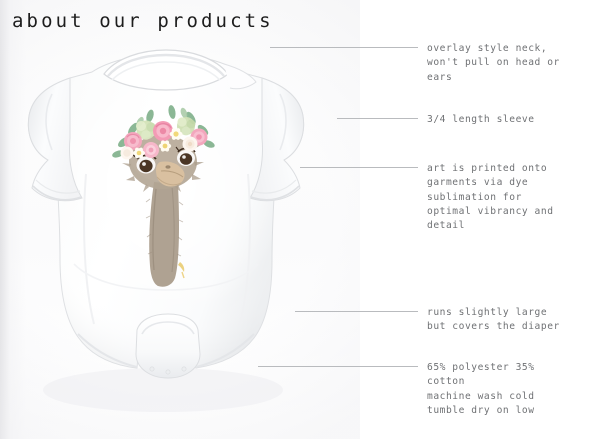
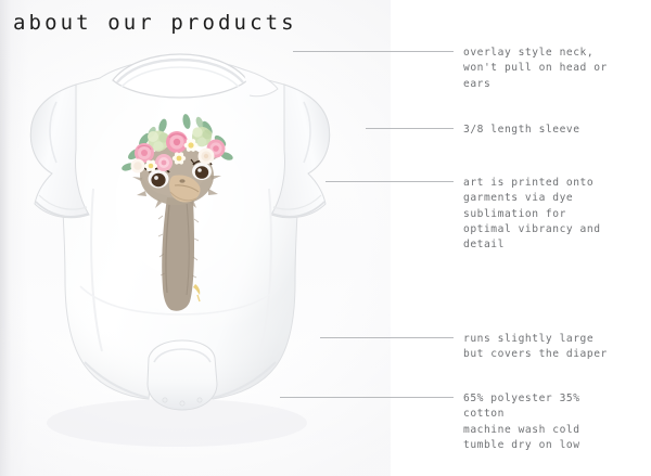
  about our products
  overlay style neck,
  won't pull on head or
  ears
- 3/4 length sleeve
+ 3/8 length sleeve
  art is printed onto
  garments via dye
  sublimation for
  optimal vibrancy and
  detail
  runs slightly large
  but covers the diaper
  65% polyester 35%
  cotton
  machine wash cold
  tumble dry on low
